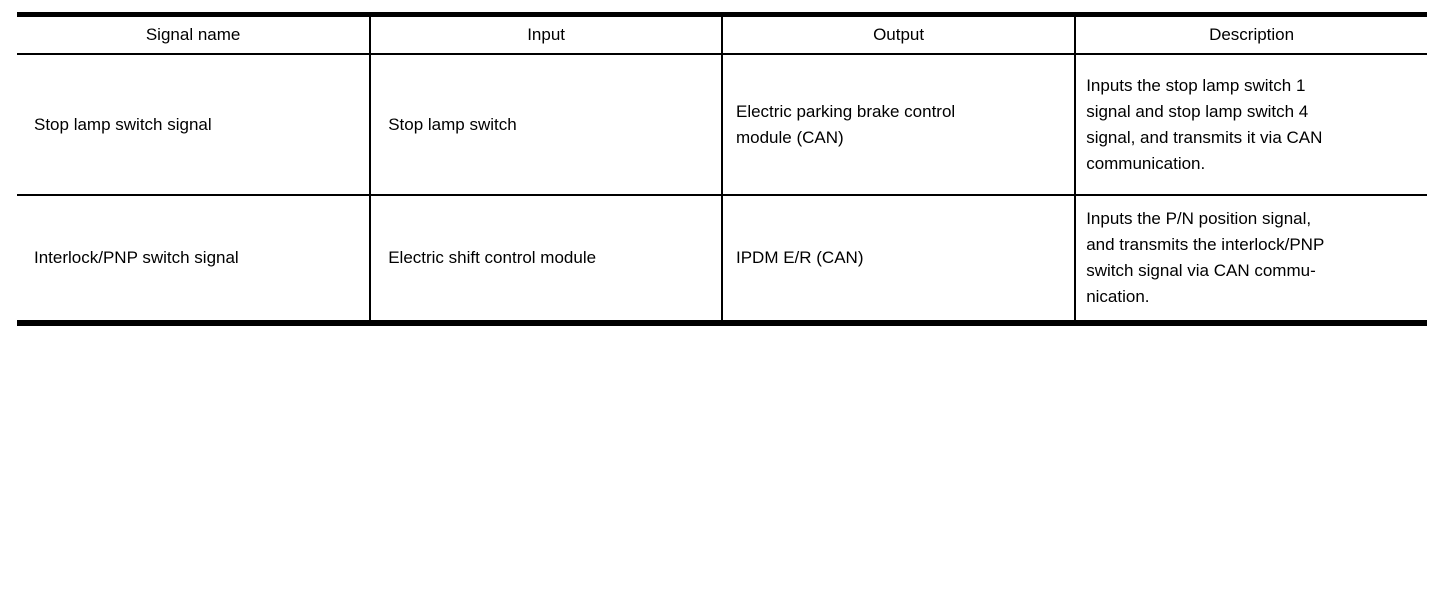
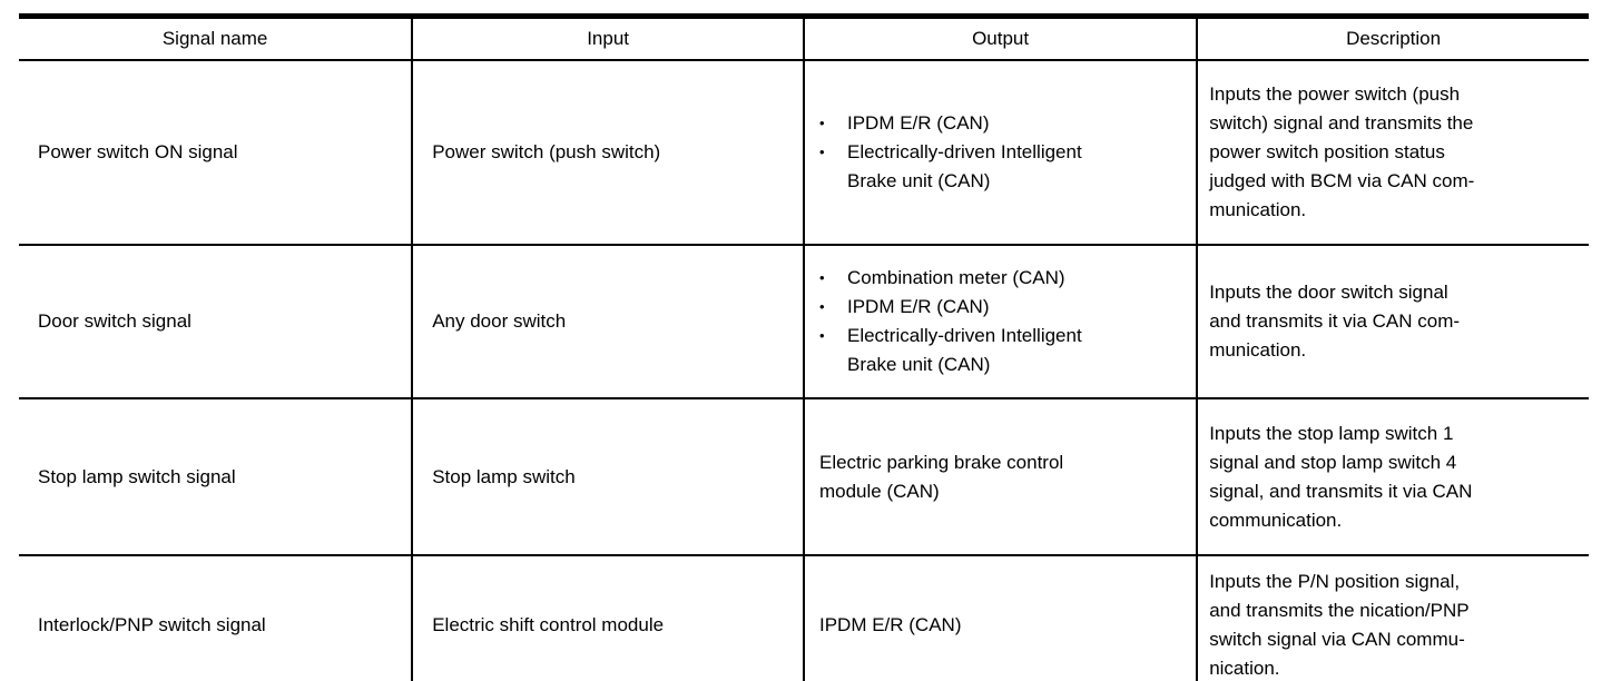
  Signal name	Input	Output	Description
+ Power switch ON signal	Power switch (push switch)	• IPDM E/R (CAN)• Electrically-driven Intelligent Brake unit (CAN)	Inputs the power switch (push switch) signal and transmits the power switch position status judged with BCM via CAN com- munication.
+ Door switch signal	Any door switch	• Combination meter (CAN)• IPDM E/R (CAN)• Electrically-driven Intelligent Brake unit (CAN)	Inputs the door switch signal and transmits it via CAN com- munication.
  Stop lamp switch signal	Stop lamp switch	Electric parking brake control module (CAN)	Inputs the stop lamp switch 1 signal and stop lamp switch 4 signal, and transmits it via CAN communication.
- Interlock/PNP switch signal	Electric shift control module	IPDM E/R (CAN)	Inputs the P/N position signal, and transmits the interlock/PNP switch signal via CAN commu- nication.
+ Interlock/PNP switch signal	Electric shift control module	IPDM E/R (CAN)	Inputs the P/N position signal, and transmits the nication/PNP switch signal via CAN commu- nication.
